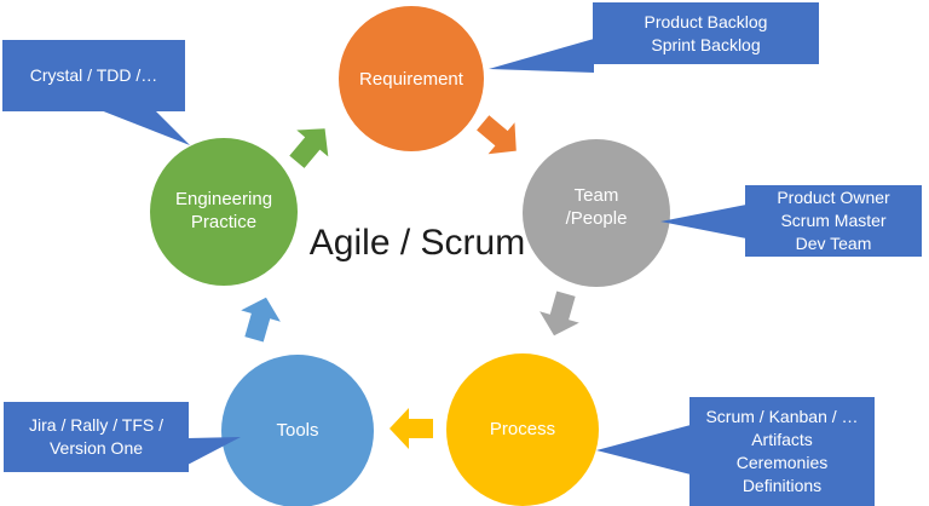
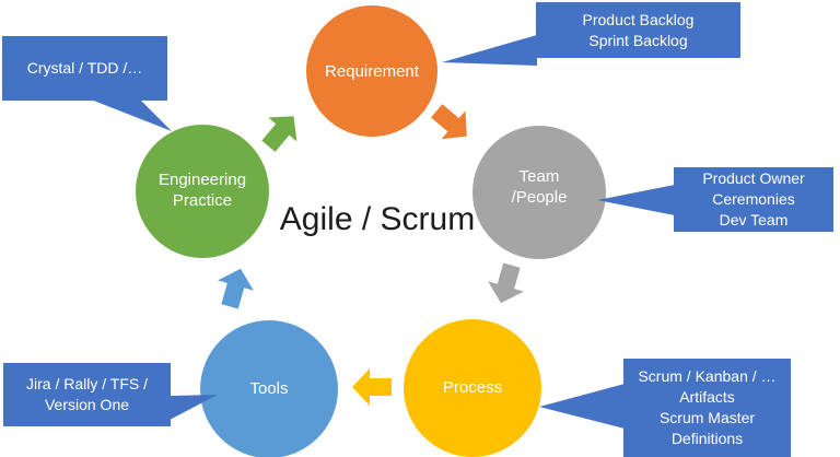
  Agile / Scrum
  Requirement
  Team
  /People
  Process
  Tools
  Engineering
  Practice
  Crystal / TDD /…
  Product Backlog
  Sprint Backlog
  Product Owner
- Scrum Master
+ Ceremonies
  Dev Team
  Scrum / Kanban / …
  Artifacts
- Ceremonies
+ Scrum Master
  Definitions
  Jira / Rally / TFS /
  Version One
